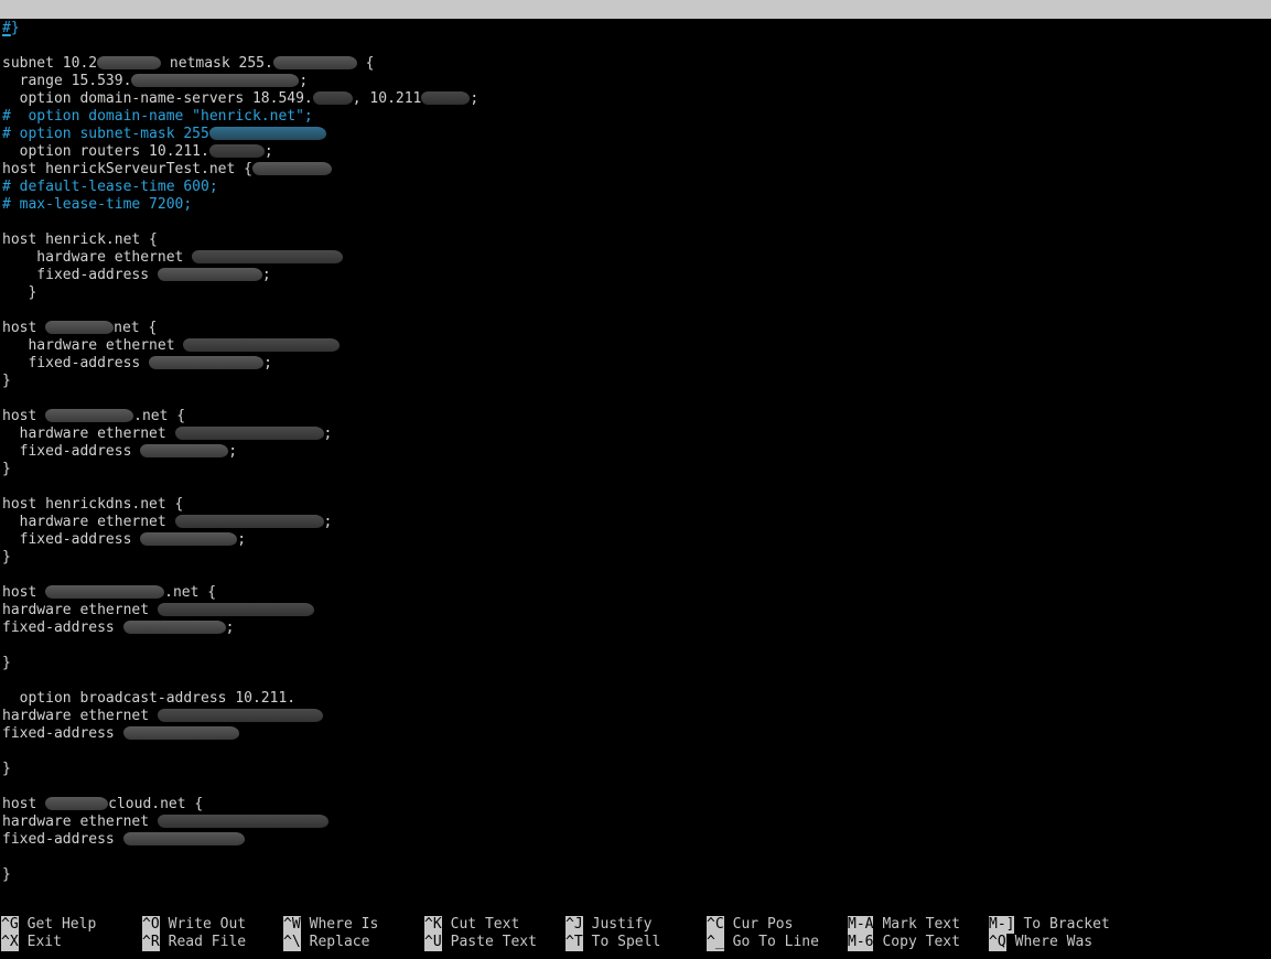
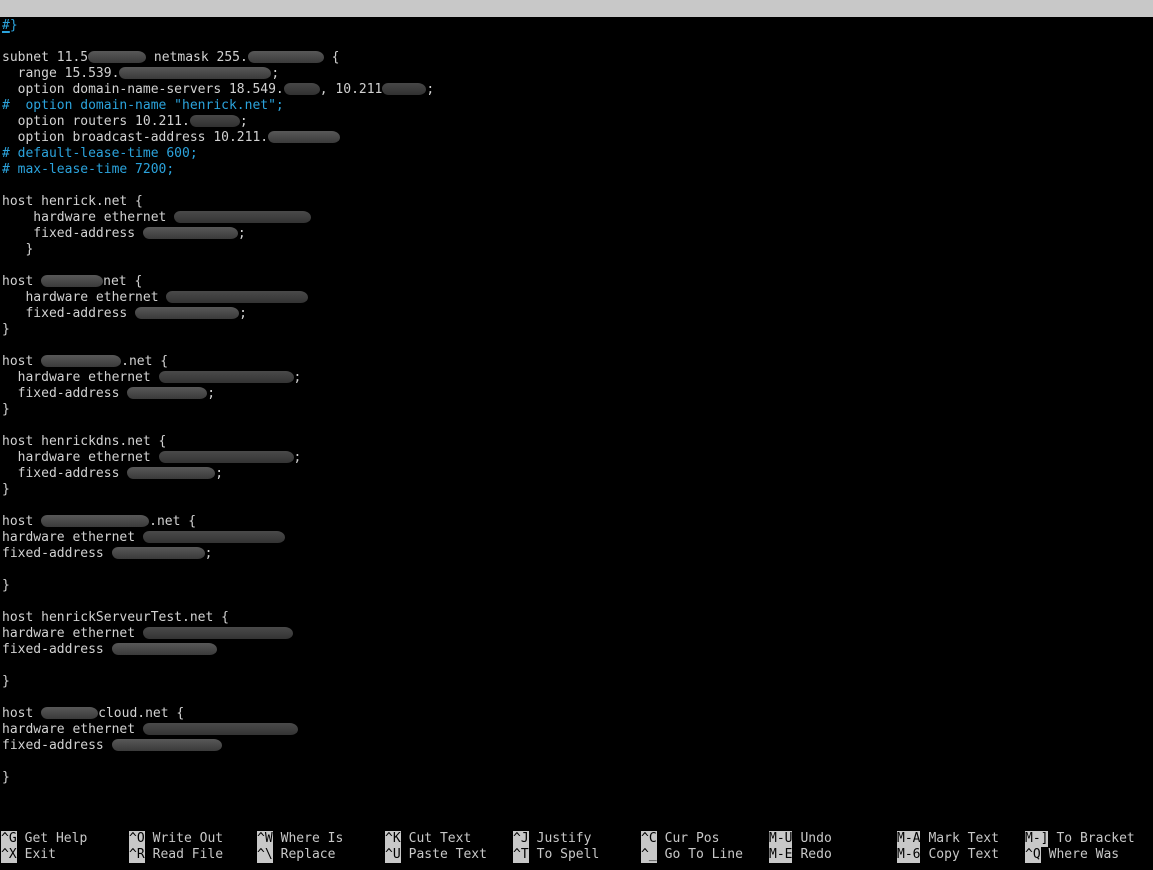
  GNU nano 4.8
  #}
- subnet 10.2 netmask 255. {
+ subnet 11.5 netmask 255. {
  range 15.539. ;
  option domain-name-servers 18.549. , 10.211 ;
  # option domain-name "henrick.net";
- # option subnet-mask 255
  option routers 10.211. ;
- host henrickServeurTest.net {
+ option broadcast-address 10.211.
  # default-lease-time 600;
  # max-lease-time 7200;
  host henrick.net {
  hardware ethernet
  fixed-address ;
  }
  host net {
  hardware ethernet
  fixed-address ;
  }
  host .net {
  hardware ethernet ;
  fixed-address ;
  }
  host henrickdns.net {
  hardware ethernet ;
  fixed-address ;
  }
  host .net {
  hardware ethernet
  fixed-address ;
  }
- option broadcast-address 10.211.
+ host henrickServeurTest.net {
  hardware ethernet
  fixed-address
  }
  host cloud.net {
  hardware ethernet
  fixed-address
  }
  ^G Get Help
  ^X Exit
  ^O Write Out
  ^R Read File
  ^W Where Is
  ^\ Replace
  ^K Cut Text
  ^U Paste Text
  ^J Justify
  ^T To Spell
  ^C Cur Pos
  ^_ Go To Line
+ M-U Undo
+ M-E Redo
  M-A Mark Text
  M-6 Copy Text
  M-] To Bracket
  ^Q Where Was
